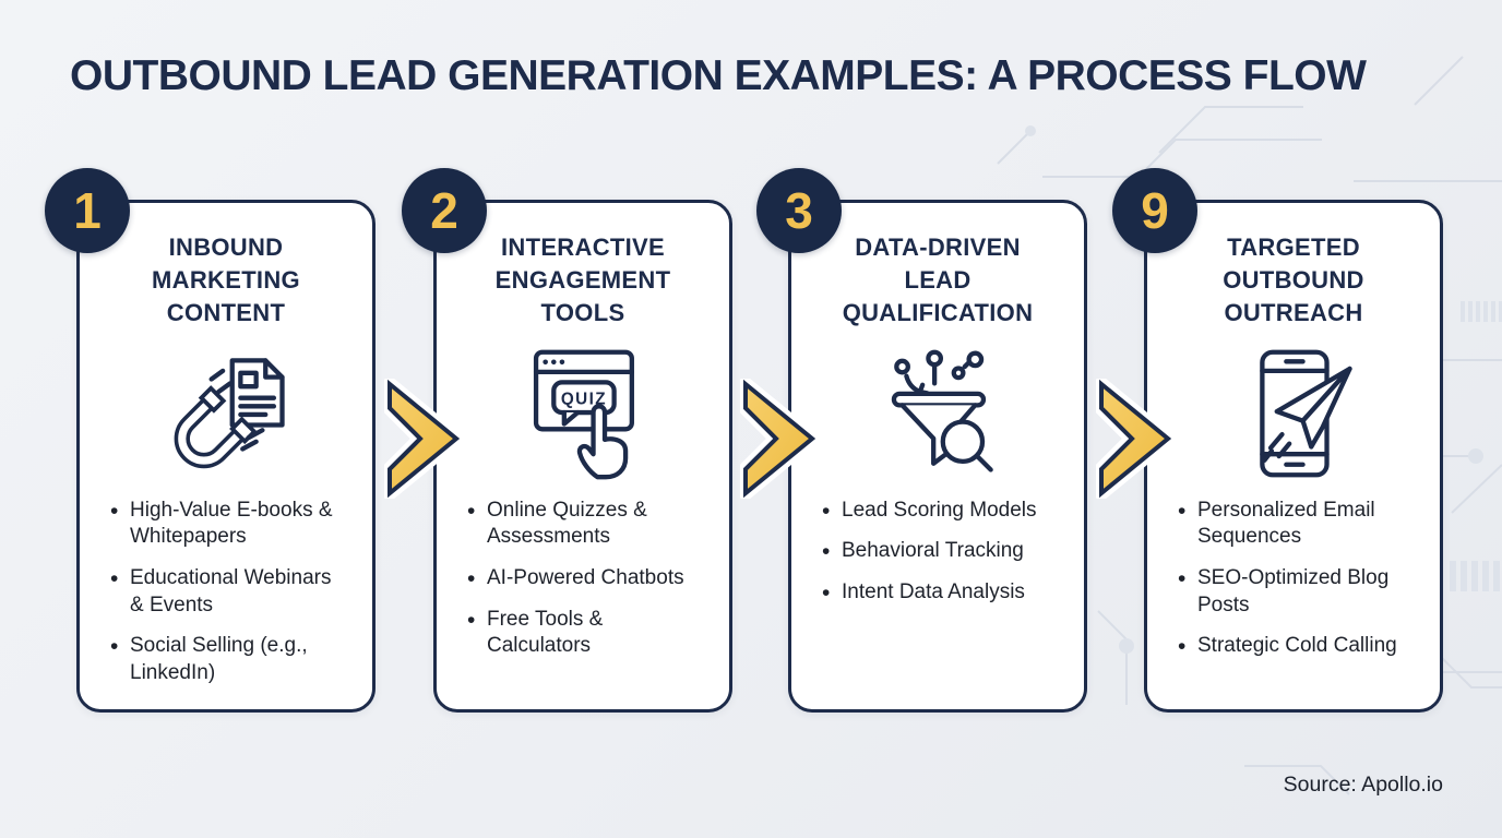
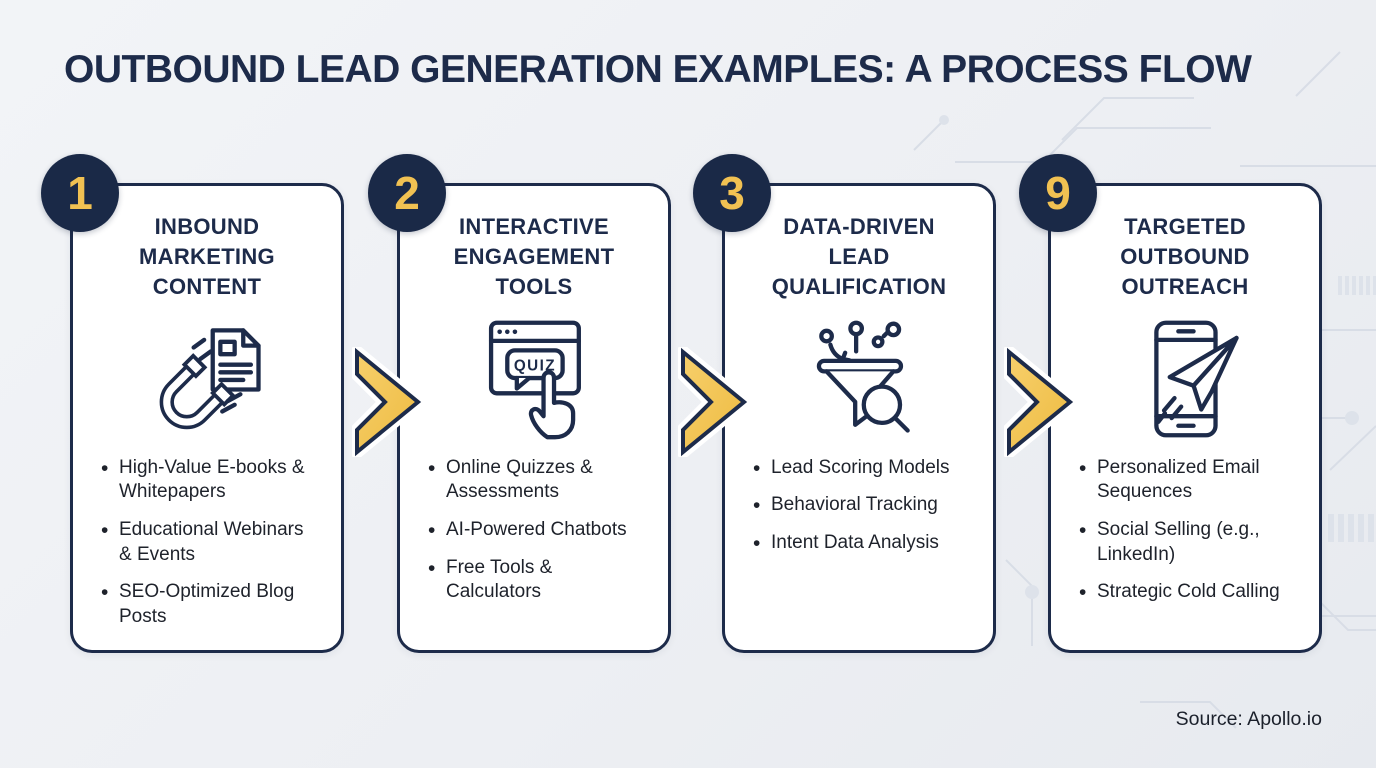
  OUTBOUND LEAD GENERATION EXAMPLES: A PROCESS FLOW
  INBOUND MARKETING CONTENT
  High-Value E-books & Whitepapers
  Educational Webinars & Events
- Social Selling (e.g., LinkedIn)
+ SEO-Optimized Blog Posts
  INTERACTIVE ENGAGEMENT TOOLS
  QUIZ
  Online Quizzes & Assessments
  AI-Powered Chatbots
  Free Tools & Calculators
  DATA-DRIVEN LEAD QUALIFICATION
  Lead Scoring Models
  Behavioral Tracking
  Intent Data Analysis
  TARGETED OUTBOUND OUTREACH
  Personalized Email Sequences
- SEO-Optimized Blog Posts
+ Social Selling (e.g., LinkedIn)
  Strategic Cold Calling
  1
  2
  3
  9
  Source: Apollo.io
